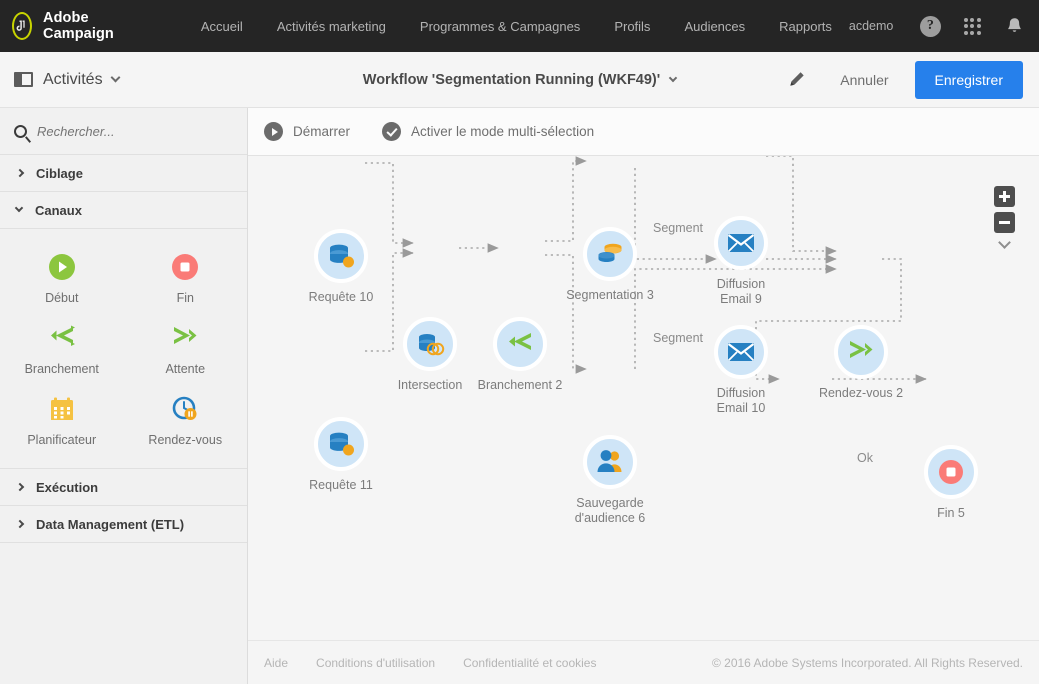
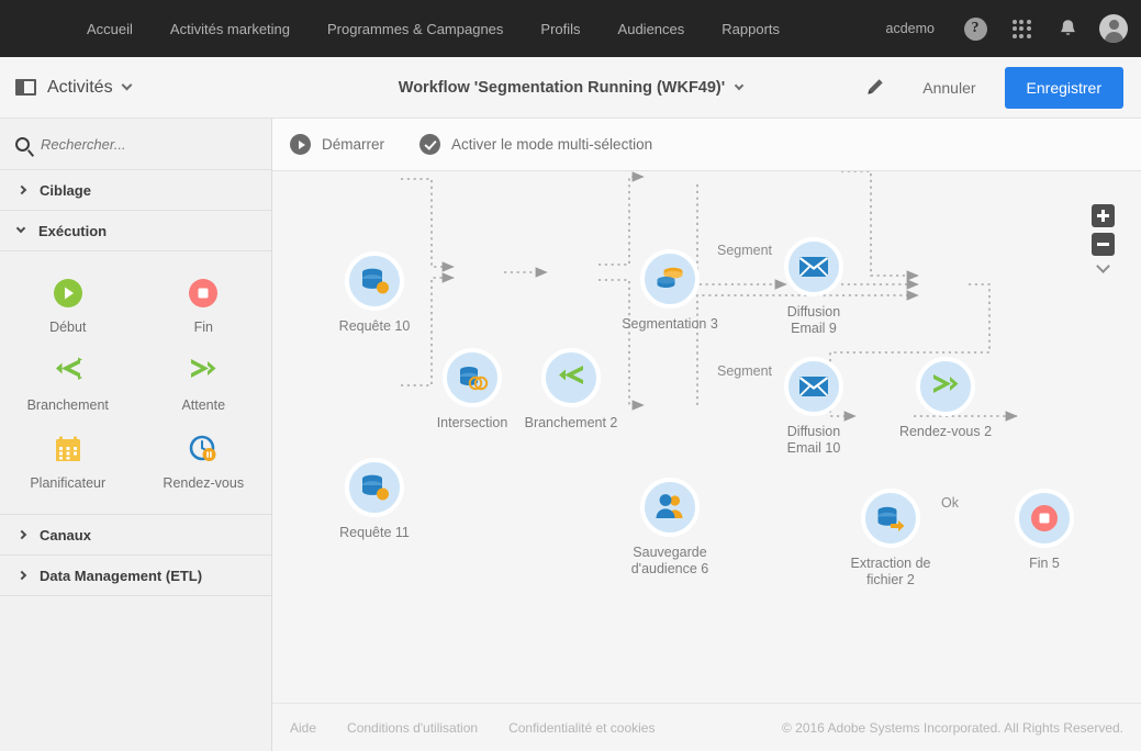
- Adobe Campaign
  Accueil
  Activités marketing
  Programmes & Campagnes
  Profils
  Audiences
  Rapports
  acdemo
  ?
  Activités
  Workflow 'Segmentation Running (WKF49)'
  Annuler
  Enregistrer
  Rechercher...
  Ciblage
- Canaux
+ Exécution
  Début
  Fin
  Branchement
  Attente
  Planificateur
  Rendez-vous
- Exécution
+ Canaux
  Data Management (ETL)
  Démarrer
  Activer le mode multi-sélection
  Segment
  Segment
  Ok
  Requête 10
  Requête 11
  Intersection
  Branchement 2
  Segmentation 3
  Sauvegarde
  d'audience 6
  Diffusion
  Email 9
  Diffusion
  Email 10
  Rendez-vous 2
+ Extraction de
+ fichier 2
  Fin 5
  Aide
  Conditions d'utilisation
  Confidentialité et cookies
  © 2016 Adobe Systems Incorporated. All Rights Reserved.
